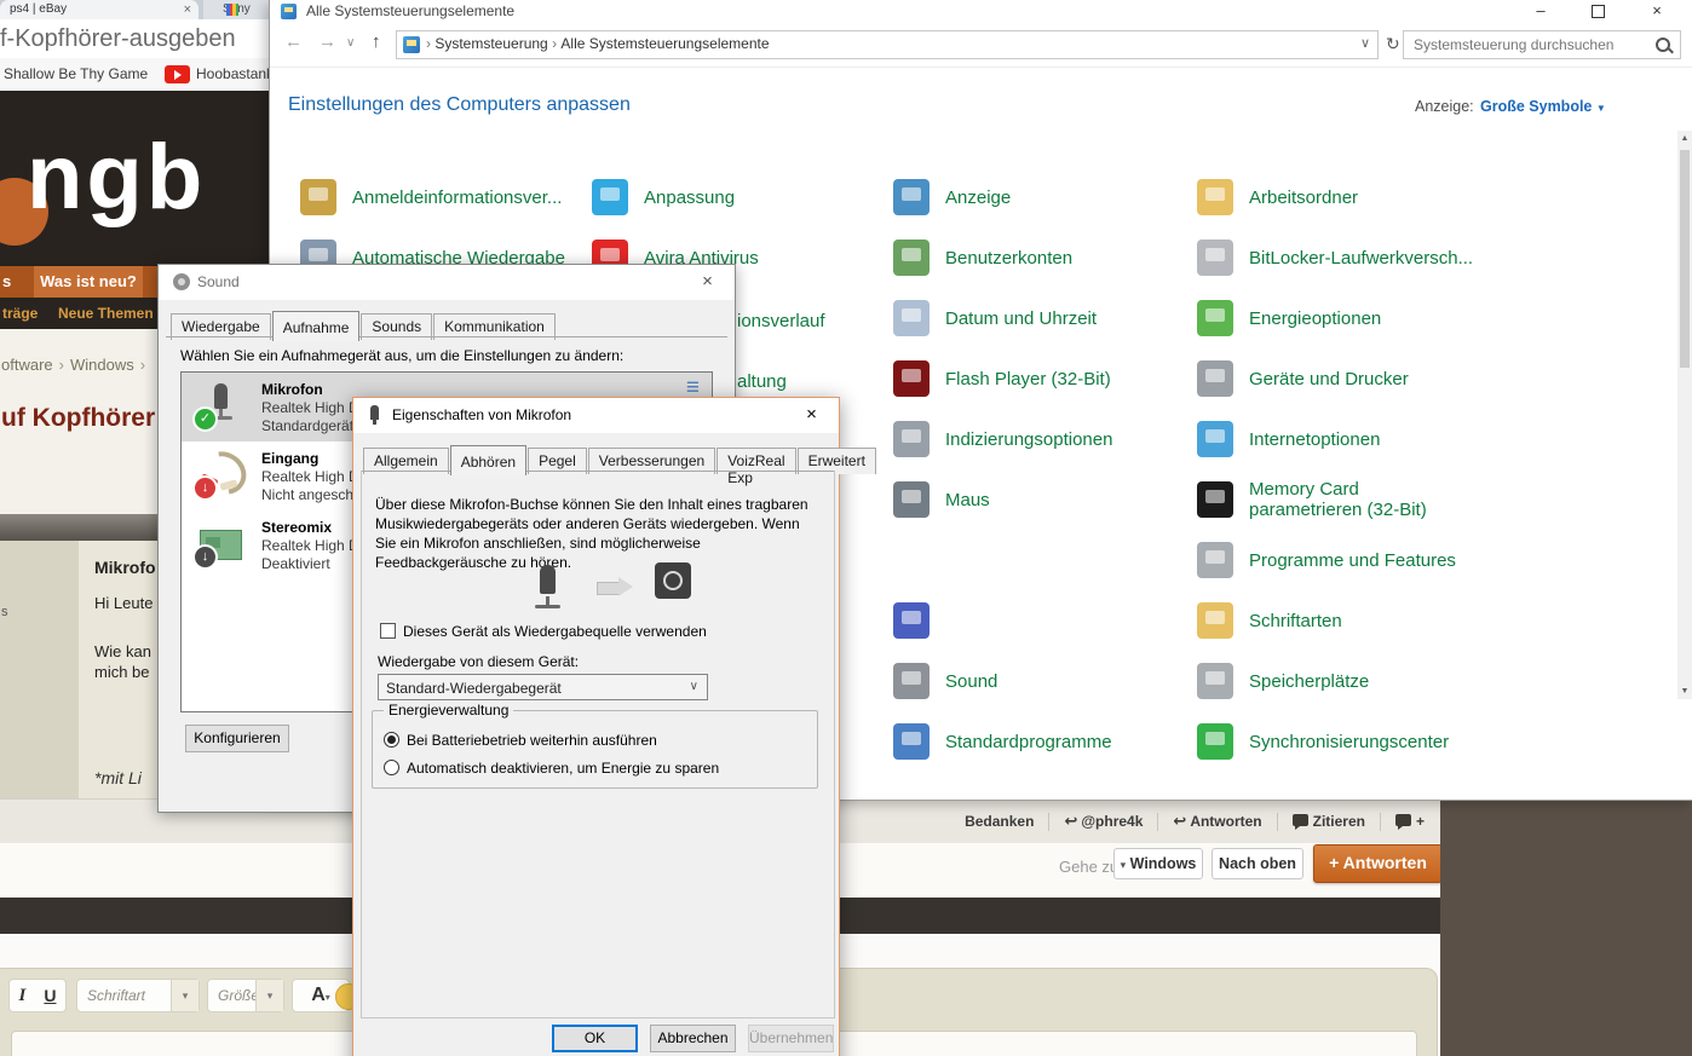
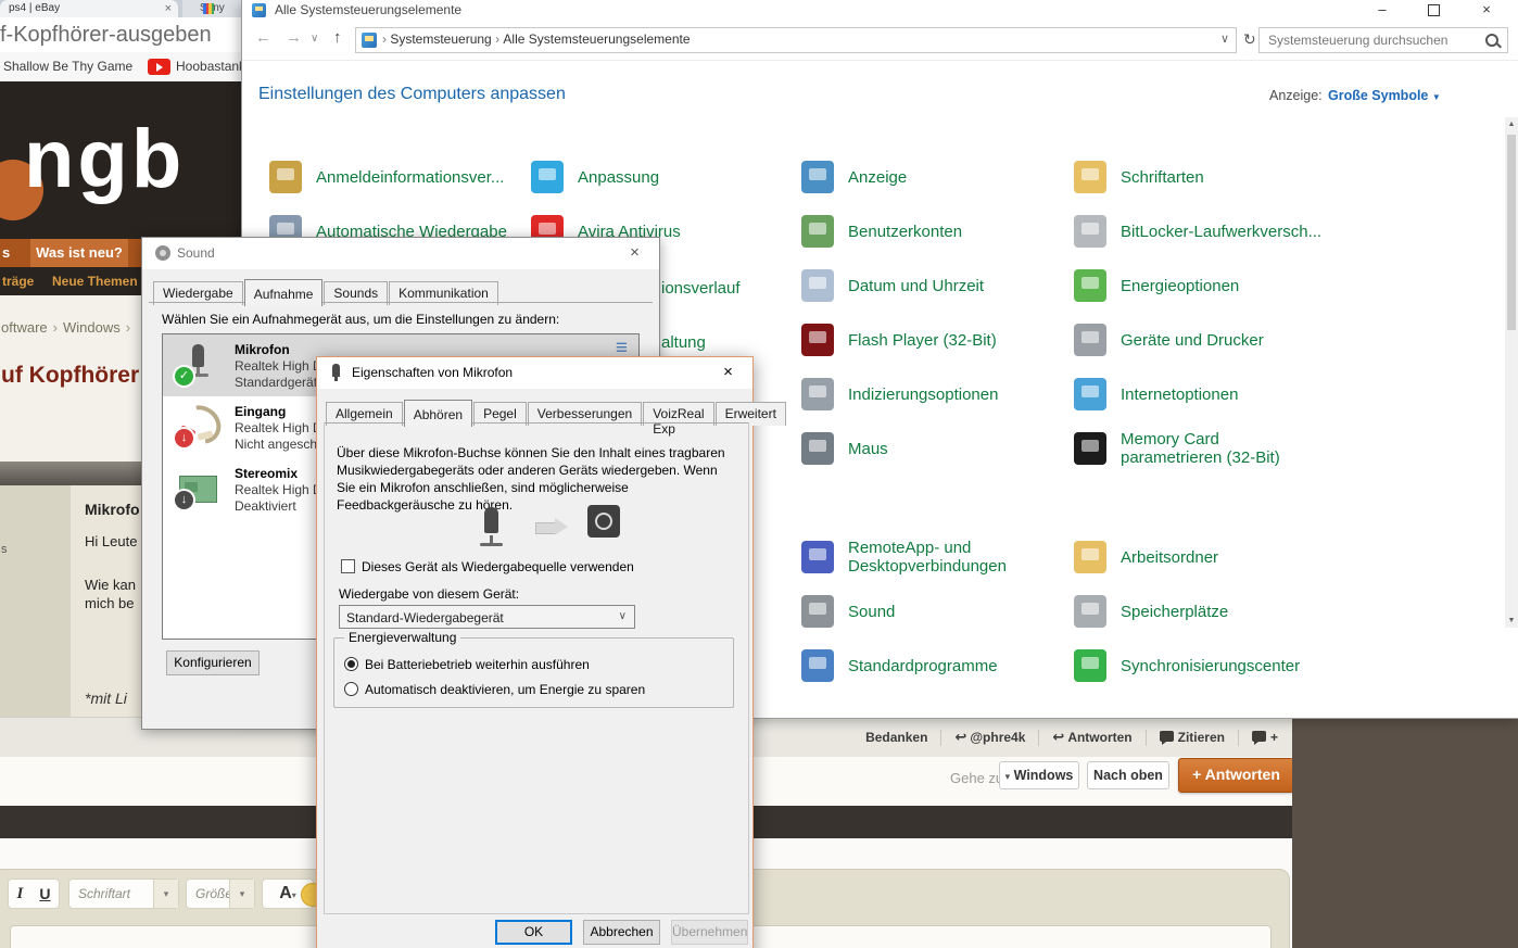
  ps4 | eBay
  ×
  f-Kopfhörer-ausgeben
  Shallow Be Thy Game
  Hoobastan
  ngb
  s
  Was ist neu?
  träge
  Neue Themen
  oftware › Windows ›
  s
  Mikrofo
  Hi Leute
  Wie kan
  mich be
  *mit Li
  Bedanken
  ↩ @phre4k
  ↩ Antworten
  Zitieren
  +
  Gehe z
  ▾ Windows
  Nach oben
  + Antworten
  I
  U
  Schriftart
  ▾
  Größ
  ▾
  A▾
  Alle Systemsteuerungselemente
  –
  ×
  ←
  →
  ∨
  ↑
  › Systemsteuerung › Alle Systemsteuerungselemente
  ∨
  ↻
  Systemsteuerung durchsuchen
  Einstellungen des Computers anpassen
  Anzeige:
  Große Symbole ▼
  Anmeldeinformationsver...
  Automatische Wiedergabe
  Anpassung
  Avira Antivirus
  ionsverlauf
  altung
  Anzeige
  Benutzerkonten
  Datum und Uhrzeit
  Flash Player (32-Bit)
  Indizierungsoptionen
  Maus
+ RemoteApp- und
+ Desktopverbindungen
  Sound
  Standardprogramme
- Arbeitsordner
+ Schriftarten
  BitLocker-Laufwerkversch...
  Energieoptionen
  Geräte und Drucker
  Internetoptionen
  Memory Card
  parametrieren (32-Bit)
- Programme und Features
- Schriftarten
+ Arbeitsordner
  Speicherplätze
  Synchronisierungscenter
  Sound
  ×
  Wiedergabe
  Aufnahme
  Sounds
  Kommunikation
  Wählen Sie ein Aufnahmegerät aus, um die Einstellungen zu ändern:
  ✓
  Mikrofon
  Realtek High
  Standardgerä
  ≡
  ↓
  Eingang
  Realtek High
  Nicht angesch
  ↓
  Stereomix
  Realtek High
  Deaktiviert
  Konfigurieren
  Eigenschaften von Mikrofon
  ×
  Allgemein
  Abhören
  Pegel
  Verbesserungen
  VoizReal Exp
  Erweitert
  Über diese Mikrofon-Buchse können Sie den Inhalt eines tragbaren Musikwiedergabegeräts oder anderen Geräts wiedergeben. Wenn Sie ein Mikrofon anschließen, sind möglicherweise Feedbackgeräusche zu hören.
  Dieses Gerät als Wiedergabequelle verwenden
  Wiedergabe von diesem Gerät:
  Standard-Wiedergabegerät
  ∨
  Energieverwaltung
  Bei Batteriebetrieb weiterhin ausführen
  Automatisch deaktivieren, um Energie zu sparen
  OK
  Abbrechen
  Übernehmen
